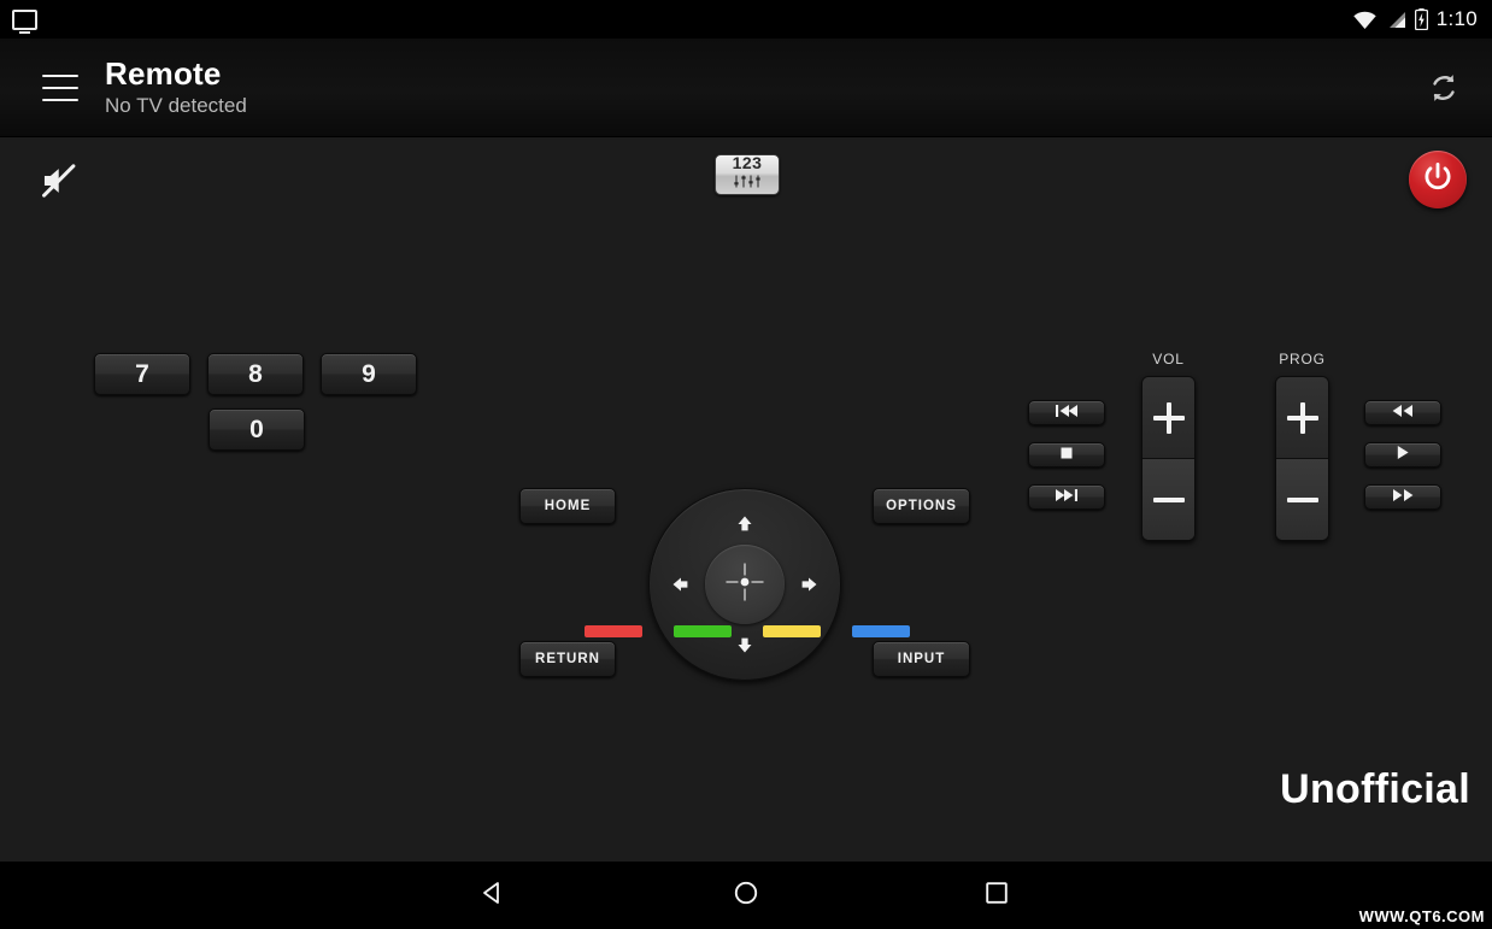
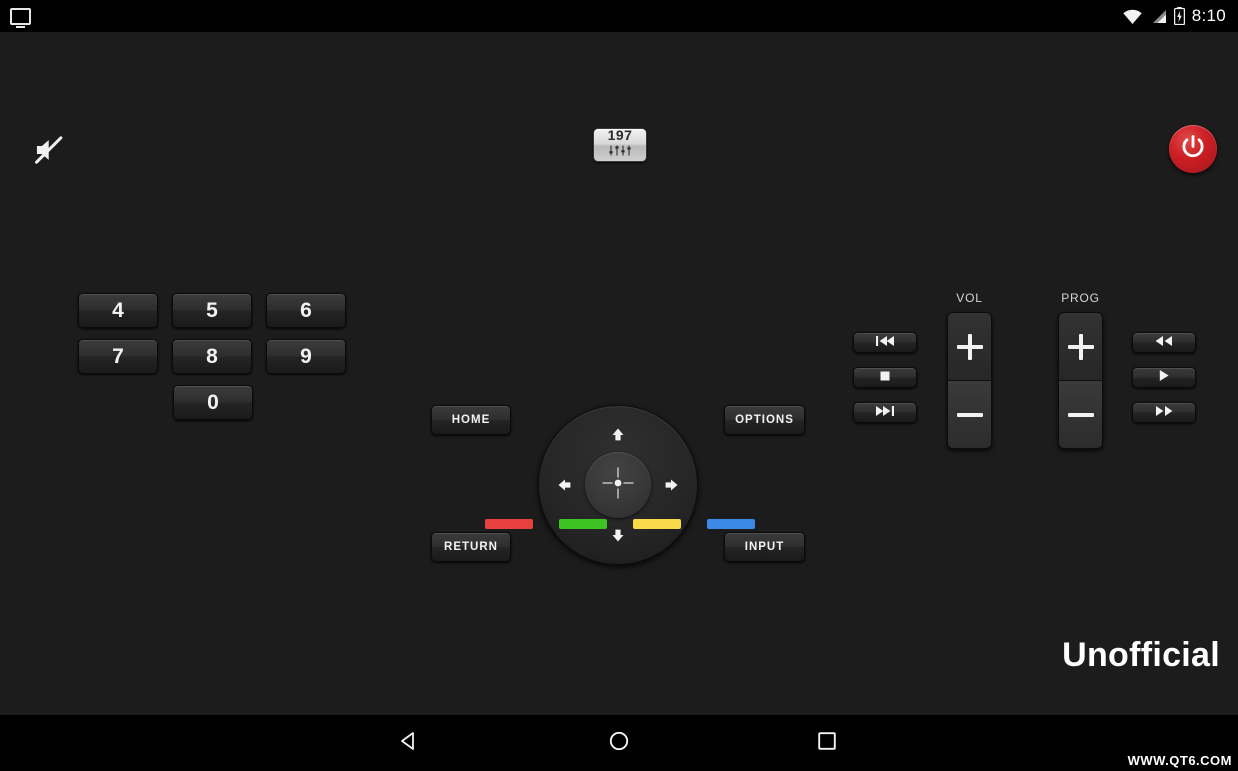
- 1:10
+ 8:10
- Remote
- No TV detected
- 123
+ 197
+ 4
+ 5
+ 6
  7
  8
  9
  0
  HOME
  RETURN
  OPTIONS
  INPUT
  VOL
  PROG
  Unofficial
  WWW.QT6.COM
